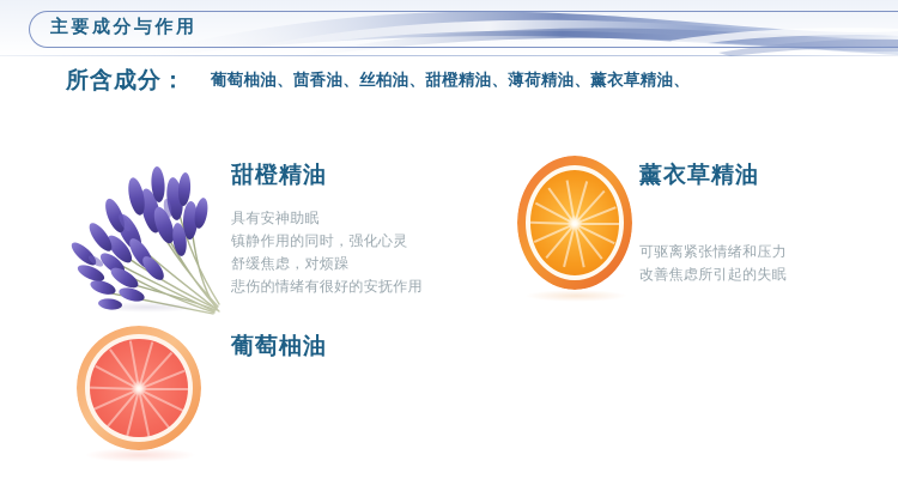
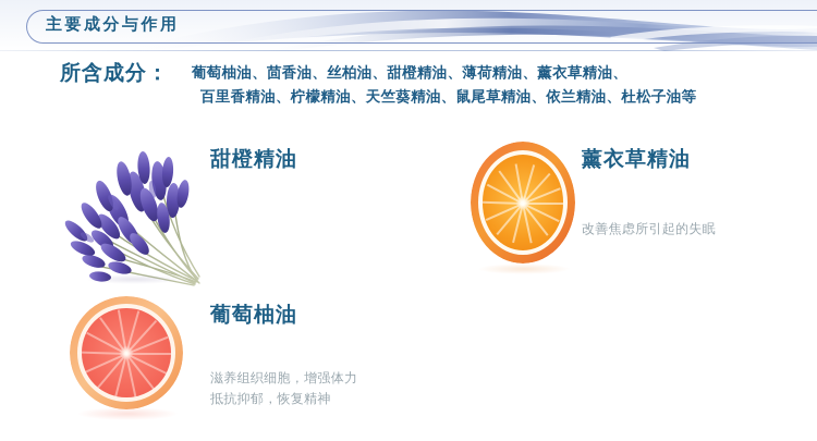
  主要成分与作用
  所含成分：
  葡萄柚油、茴香油、丝柏油、甜橙精油、薄荷精油、薰衣草精油、
+ 百里香精油、柠檬精油、天竺葵精油、鼠尾草精油、依兰精油、杜松子油等
  甜橙精油
- 具有安神助眠
- 镇静作用的同时，强化心灵
- 舒缓焦虑，对烦躁
- 悲伤的情绪有很好的安抚作用
  薰衣草精油
- 可驱离紧张情绪和压力
  改善焦虑所引起的失眠
  葡萄柚油
+ 滋养组织细胞，增强体力
+ 抵抗抑郁，恢复精神
